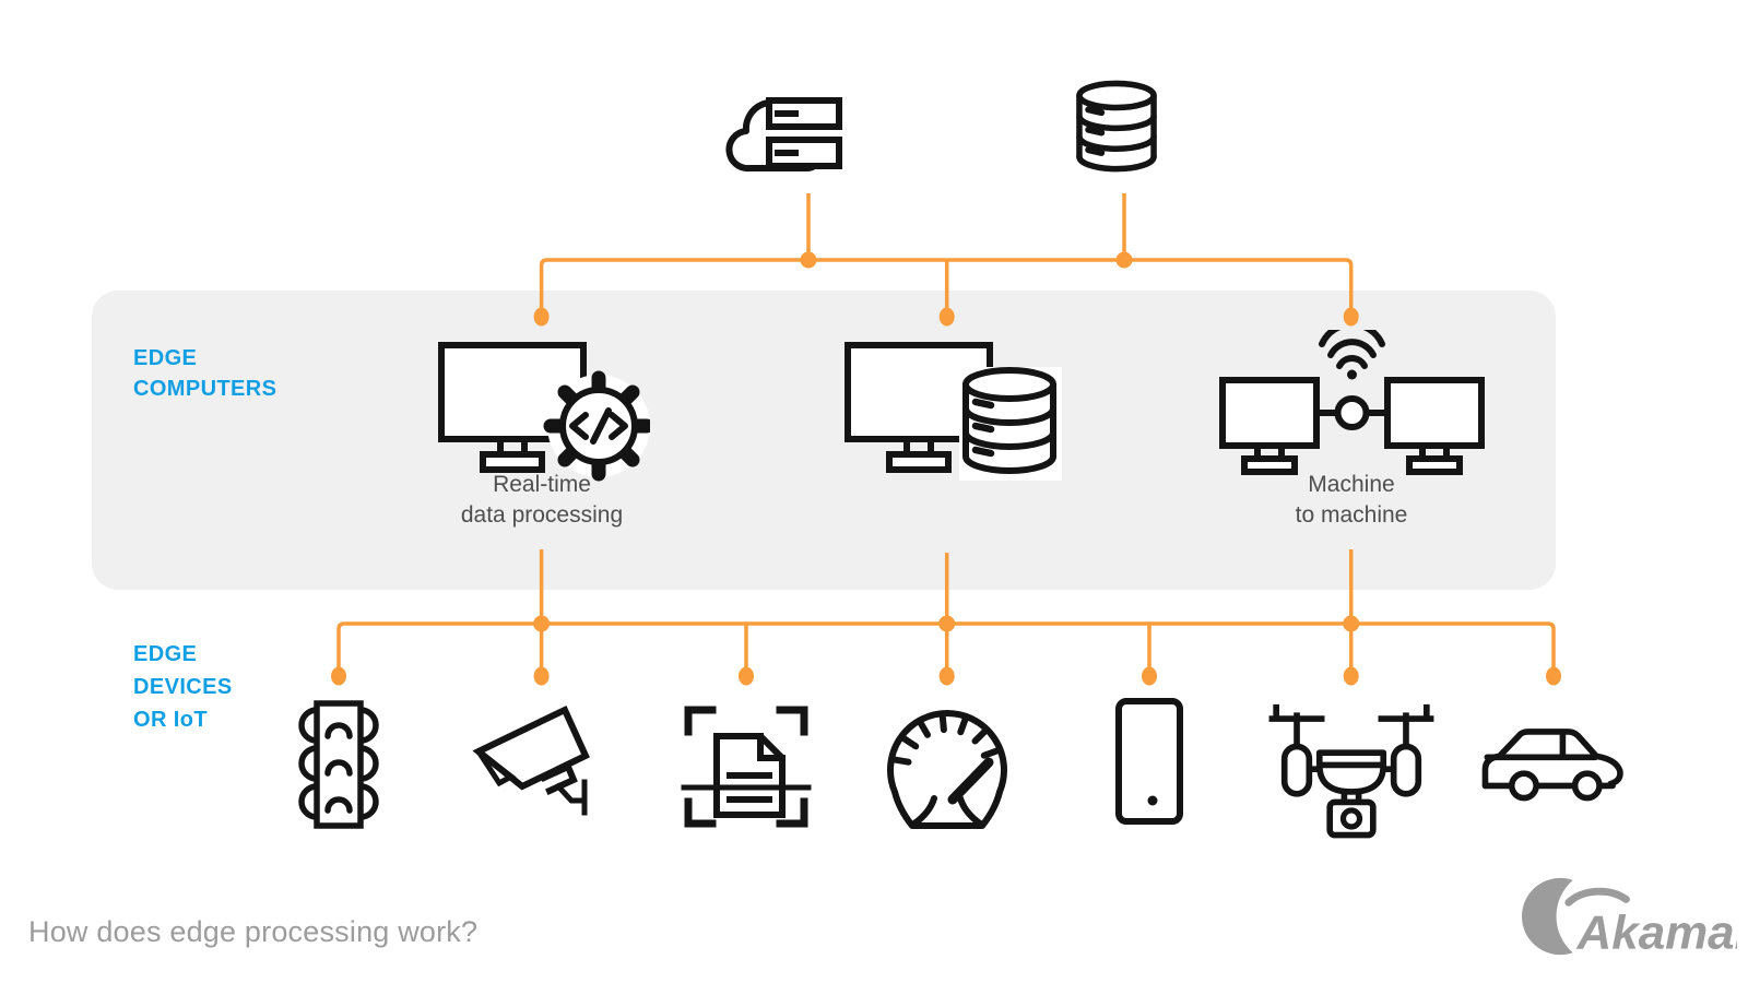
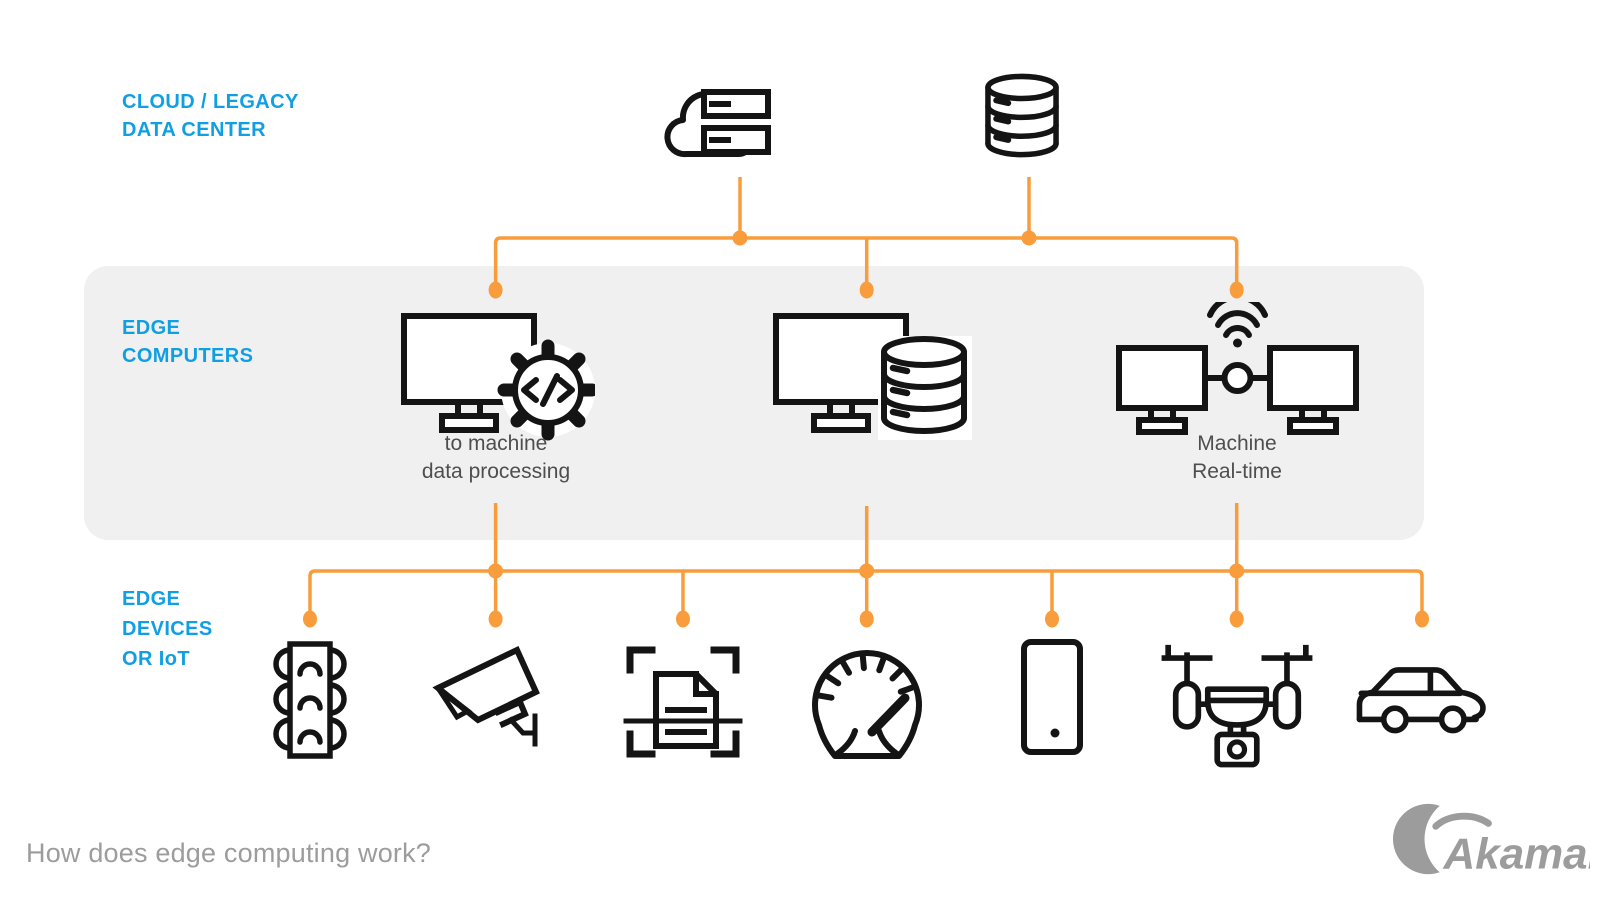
+ CLOUD / LEGACY
+ DATA CENTER
  EDGE
  COMPUTERS
  EDGE
  DEVICES
  OR IoT
- Real-time
+ to machine
  data processing
  Machine
- to machine
+ Real-time
- How does edge processing work?
+ How does edge computing work?
  Akama
